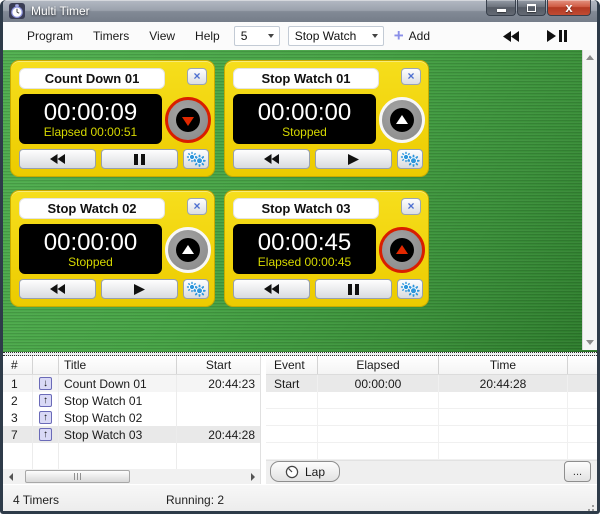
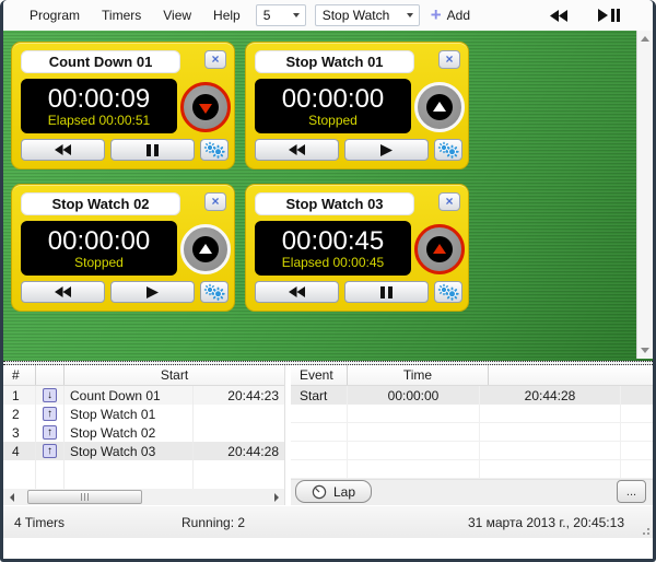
- Multi Timer
- x
  Program
  Timers
  View
  Help
  5
  Stop Watch
  +
  Add
  Count Down 01
  ×
  00:00:09
  Elapsed 00:00:51
  Stop Watch 01
  ×
  00:00:00
  Stopped
  Stop Watch 02
  ×
  00:00:00
  Stopped
  Stop Watch 03
  ×
  00:00:45
  Elapsed 00:00:45
  #
- Title
  Start
  1
  ↓
  Count Down 01
  20:44:23
  2
  ↑
  Stop Watch 01
  3
  ↑
  Stop Watch 02
- 7
+ 4
  ↑
  Stop Watch 03
  20:44:28
  Event
- Elapsed
  Time
  Start
  00:00:00
  20:44:28
  Lap
  ...
  4 Timers
  Running: 2
+ 31 марта 2013 г., 20:45:13
